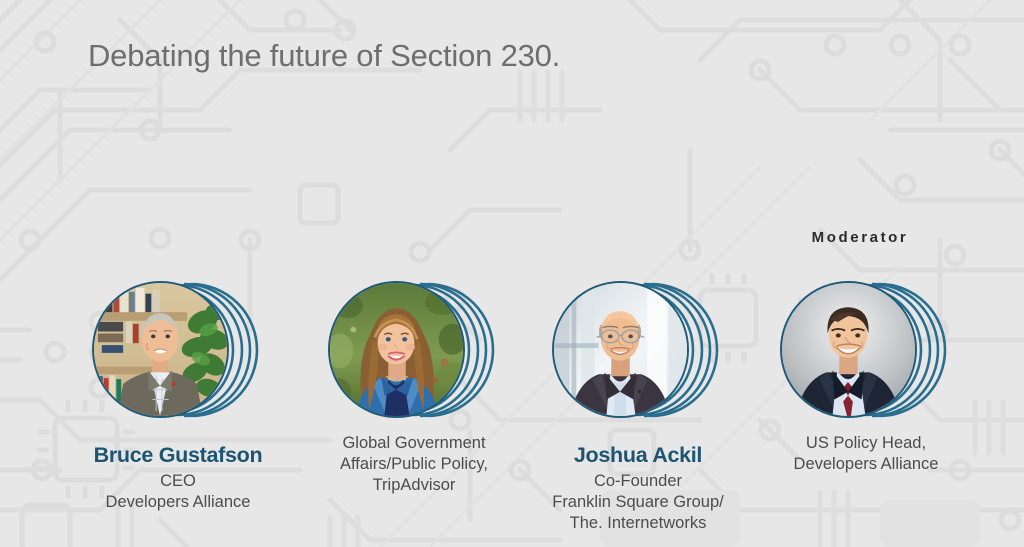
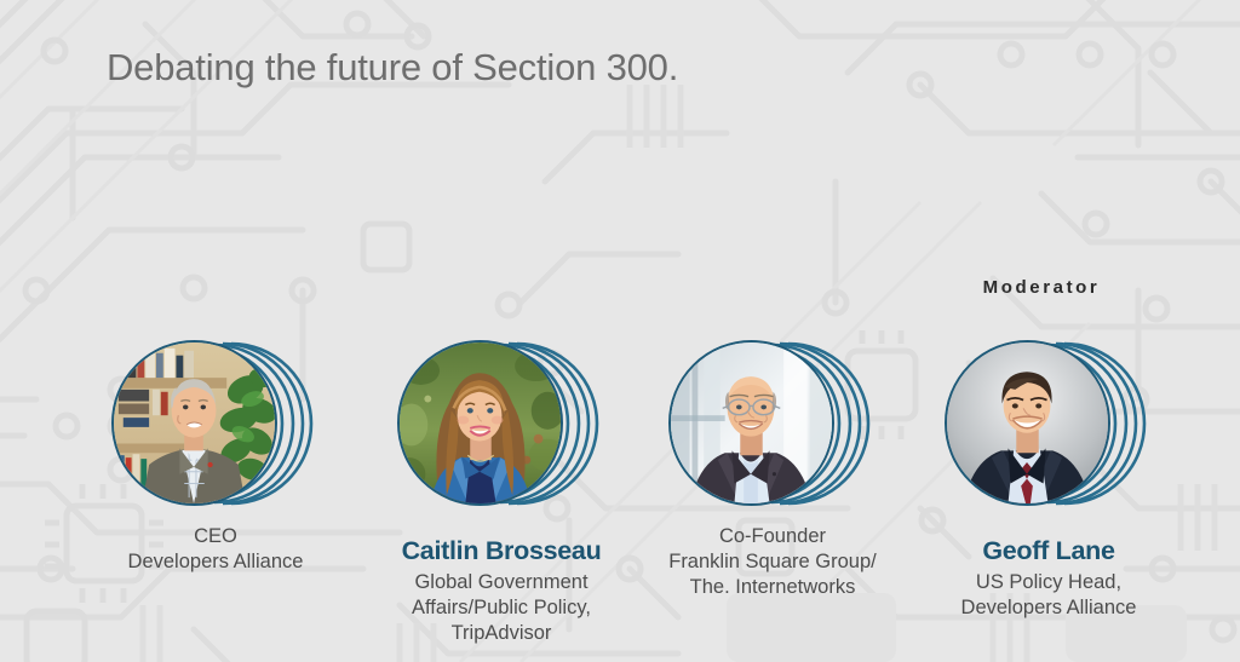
- Debating the future of Section 230.
+ Debating the future of Section 300.
  Moderator
- Bruce Gustafson
  CEO
  Developers Alliance
+ Caitlin Brosseau
  Global Government
  Affairs/Public Policy,
  TripAdvisor
- Joshua Ackil
  Co-Founder
  Franklin Square Group/
  The. Internetworks
+ Geoff Lane
  US Policy Head,
  Developers Alliance
